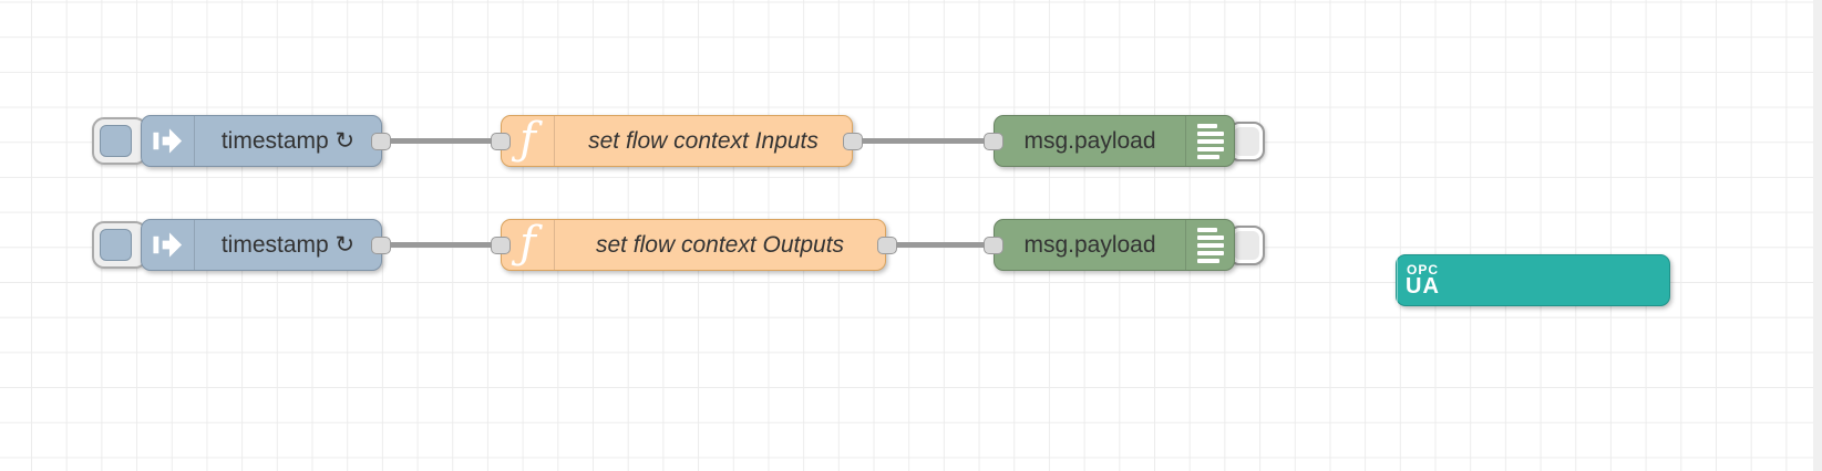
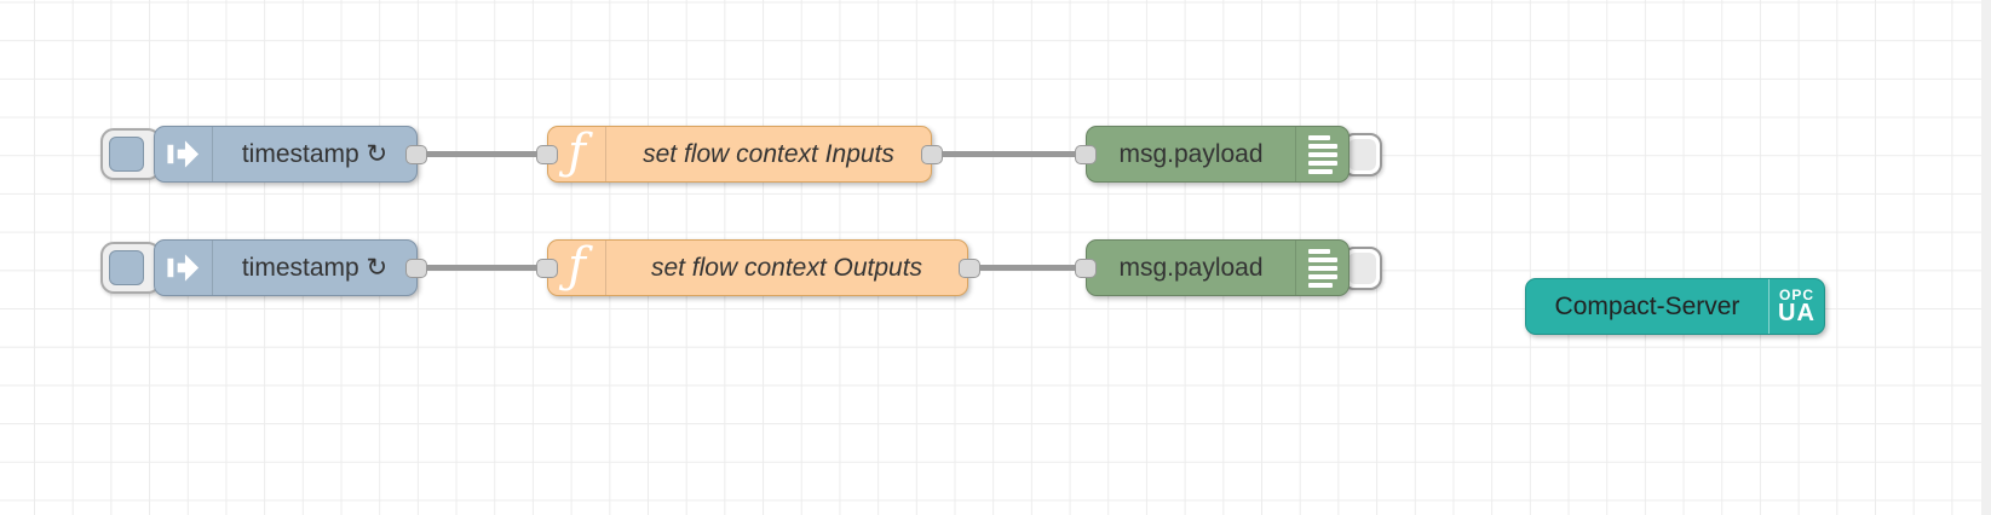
  timestamp ↻
  ƒ
  set flow context Inputs
  msg.payload
  timestamp ↻
  ƒ
  set flow context Outputs
  msg.payload
+ Compact-Server
  OPC
  UA
